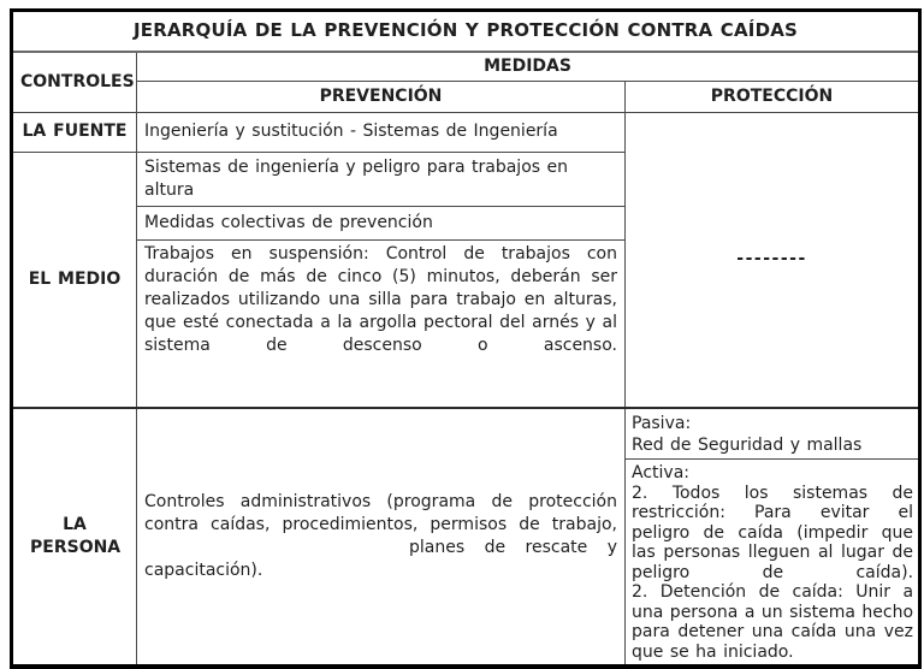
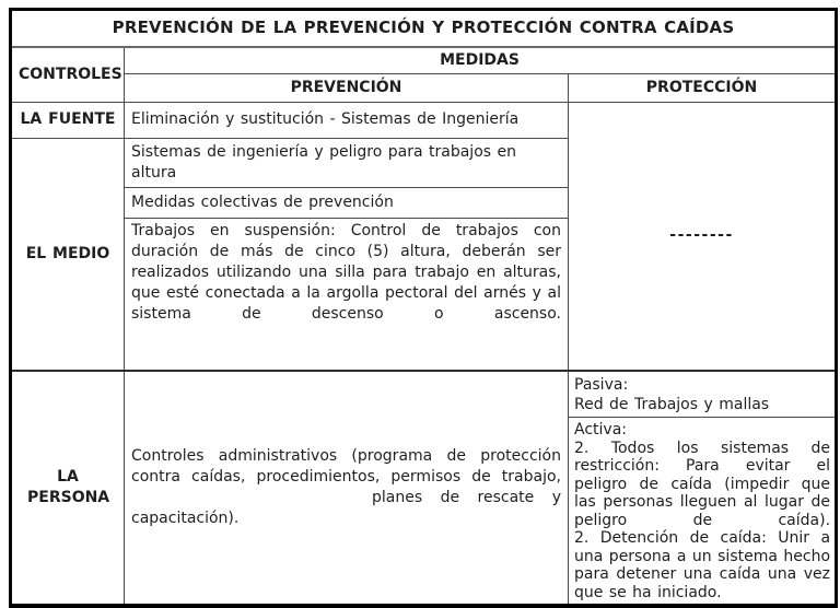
- JERARQUÍA DE LA PREVENCIÓN Y PROTECCIÓN CONTRA CAÍDAS
+ PREVENCIÓN DE LA PREVENCIÓN Y PROTECCIÓN CONTRA CAÍDAS
  CONTROLES	MEDIDAS
  PREVENCIÓN	PROTECCIÓN
- LA FUENTE	Ingeniería y sustitución - Sistemas de Ingeniería	--------
+ LA FUENTE	Eliminación y sustitución - Sistemas de Ingeniería	--------
  EL MEDIO	Sistemas de ingeniería y peligro para trabajos en altura
  Medidas colectivas de prevención
- Trabajos en suspensión: Control de trabajos con duración de más de cinco (5) minutos, deberán ser realizados utilizando una silla para trabajo en alturas, que esté conectada a la argolla pectoral del arnés y al sistema de descenso o ascenso.
+ Trabajos en suspensión: Control de trabajos con duración de más de cinco (5) altura, deberán ser realizados utilizando una silla para trabajo en alturas, que esté conectada a la argolla pectoral del arnés y al sistema de descenso o ascenso.
- LA PERSONA	Controles administrativos (programa de protección contra caídas, procedimientos, permisos de trabajo, planes de rescate y capacitación).	Pasiva: Red de Seguridad y mallas
+ LA PERSONA	Controles administrativos (programa de protección contra caídas, procedimientos, permisos de trabajo, planes de rescate y capacitación).	Pasiva: Red de Trabajos y mallas
  Activa: 2. Todos los sistemas de restricción: Para evitar el peligro de caída (impedir que las personas lleguen al lugar de peligro de caída). 2. Detención de caída: Unir a una persona a un sistema hecho para detener una caída una vez que se ha iniciado.
